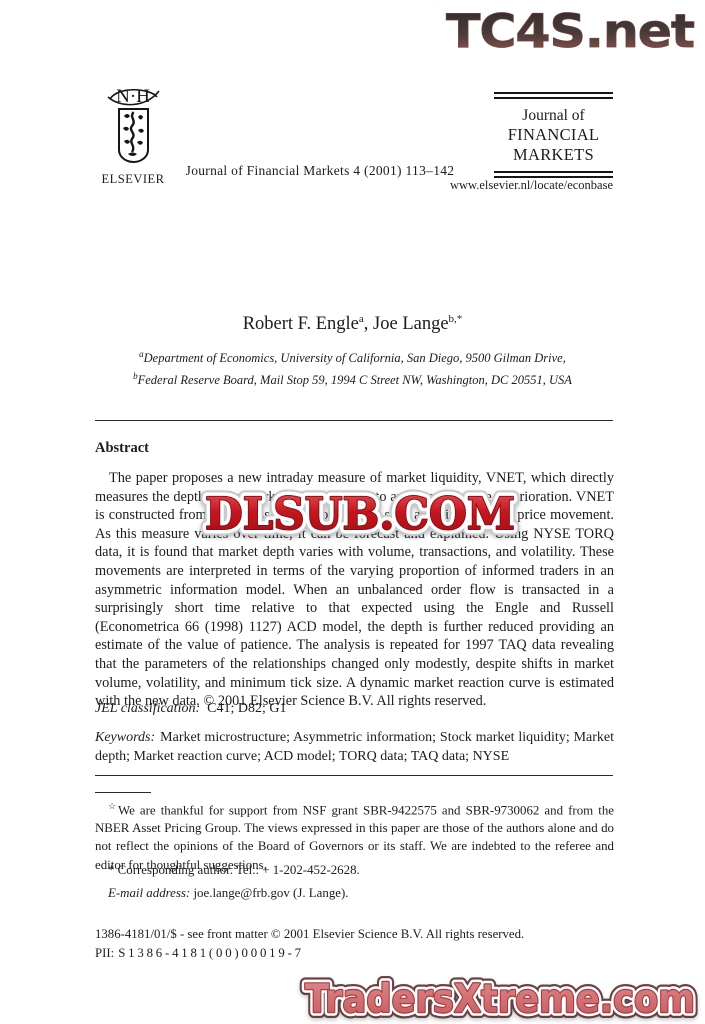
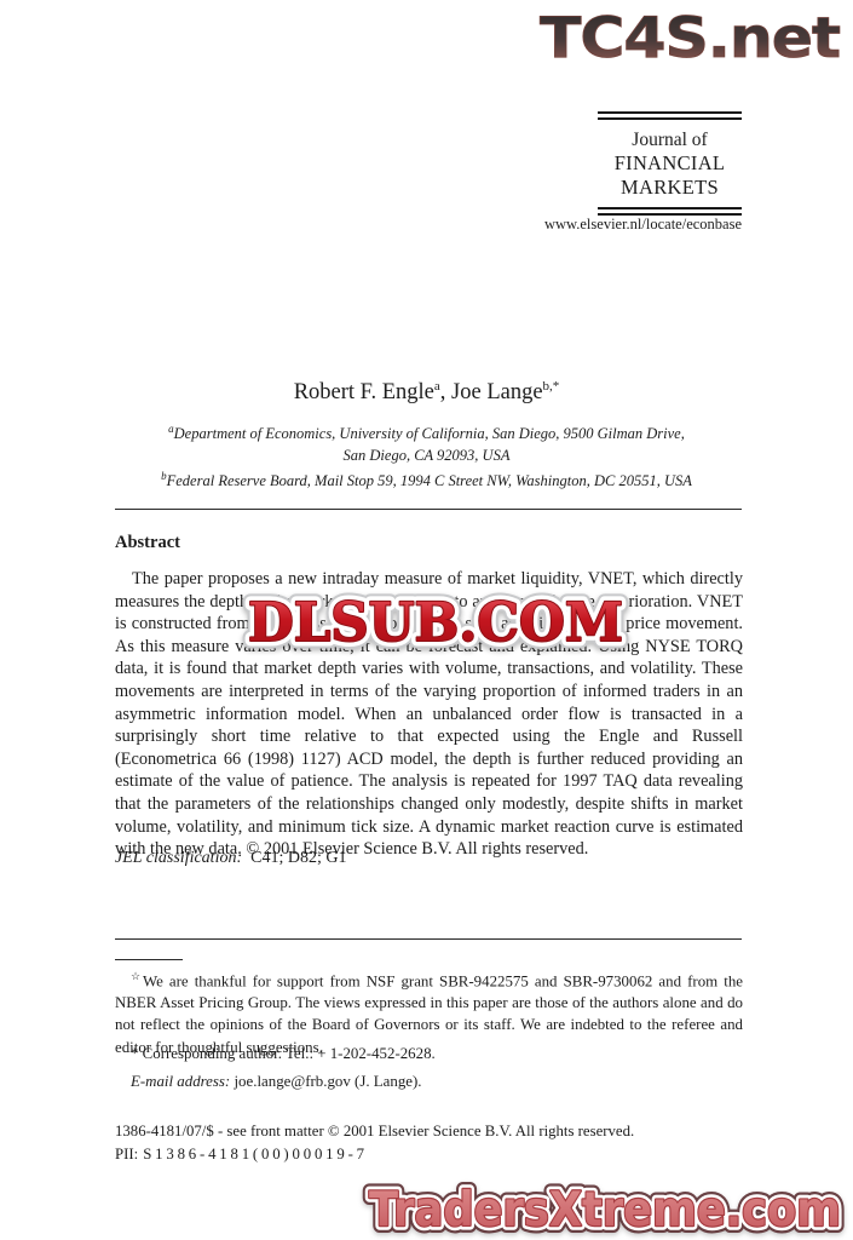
  TC4S.net
- N·H
- ELSEVIER
- Journal of Financial Markets 4 (2001) 113–142
  Journal of
  FINANCIAL
  MARKETS
  www.elsevier.nl/locate/econbase
  Robert F. Englea, Joe Langeb,*
  aDepartment of Economics, University of California, San Diego, 9500 Gilman Drive,
+ San Diego, CA 92093, USA
  bFederal Reserve Board, Mail Stop 59, 1994 C Street NW, Washington, DC 20551, USA
  Abstract
  The paper proposes a new intraday measure of market liquidity, VNET, which directly measures the depth of the market corresponding to an observed price deterioration. VNET is constructed from the excess volume of buys or sells associated with a price movement. As this measure varies over time, it can be forecast and explained. Using NYSE TORQ data, it is found that market depth varies with volume, transactions, and volatility. These movements are interpreted in terms of the varying proportion of informed traders in an asymmetric information model. When an unbalanced order flow is transacted in a surprisingly short time relative to that expected using the Engle and Russell (Econometrica 66 (1998) 1127) ACD model, the depth is further reduced providing an estimate of the value of patience. The analysis is repeated for 1997 TAQ data revealing that the parameters of the relationships changed only modestly, despite shifts in market volume, volatility, and minimum tick size. A dynamic market reaction curve is estimated with the new data. © 2001 Elsevier Science B.V. All rights reserved.
  DLSUB.COM
  JEL classification: C41; D82; G1
- Keywords: Market microstructure; Asymmetric information; Stock market liquidity; Market depth; Market reaction curve; ACD model; TORQ data; TAQ data; NYSE
  ☆We are thankful for support from NSF grant SBR-9422575 and SBR-9730062 and from the NBER Asset Pricing Group. The views expressed in this paper are those of the authors alone and do not reflect the opinions of the Board of Governors or its staff. We are indebted to the referee and editor for thoughtful suggestions.
  * Corresponding author. Tel.: + 1-202-452-2628.
  E-mail address: joe.lange@frb.gov (J. Lange).
- 1386-4181/01/$ - see front matter © 2001 Elsevier Science B.V. All rights reserved.
+ 1386-4181/07/$ - see front matter © 2001 Elsevier Science B.V. All rights reserved.
  PII: S1386-4181(00)00019-7
  TradersXtreme.com
